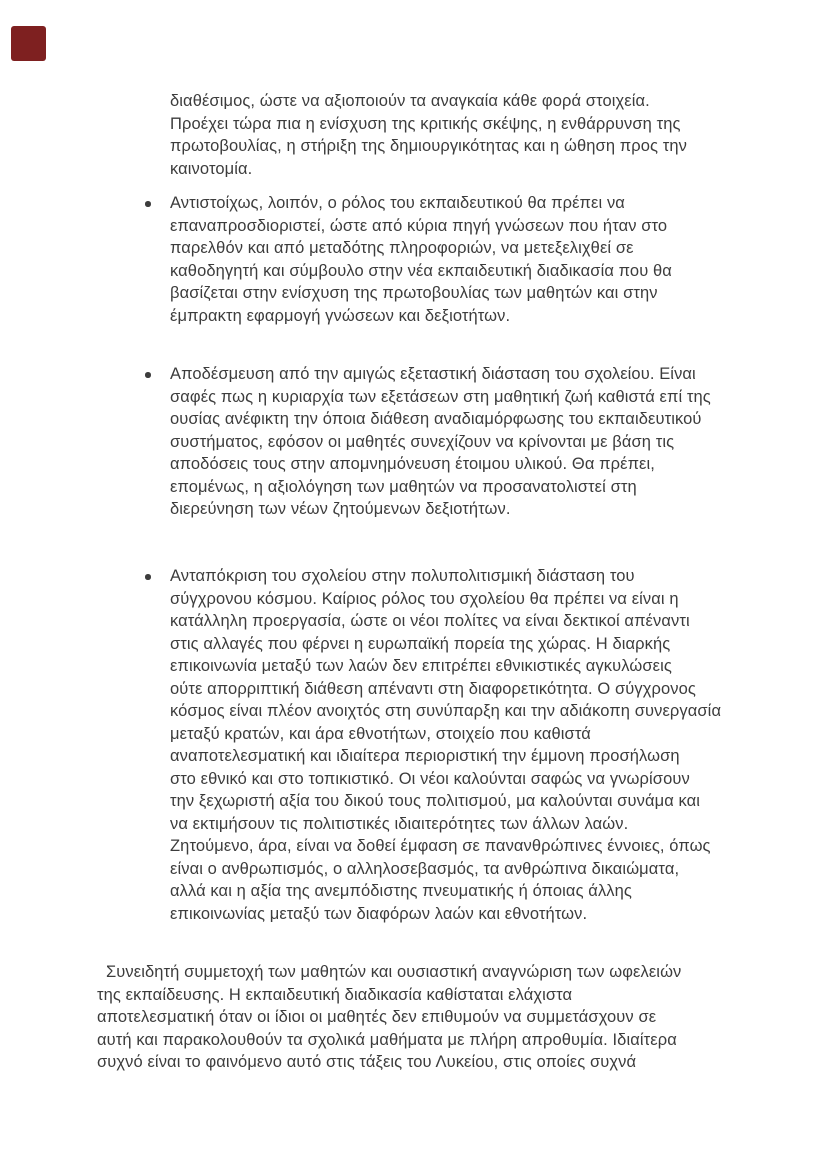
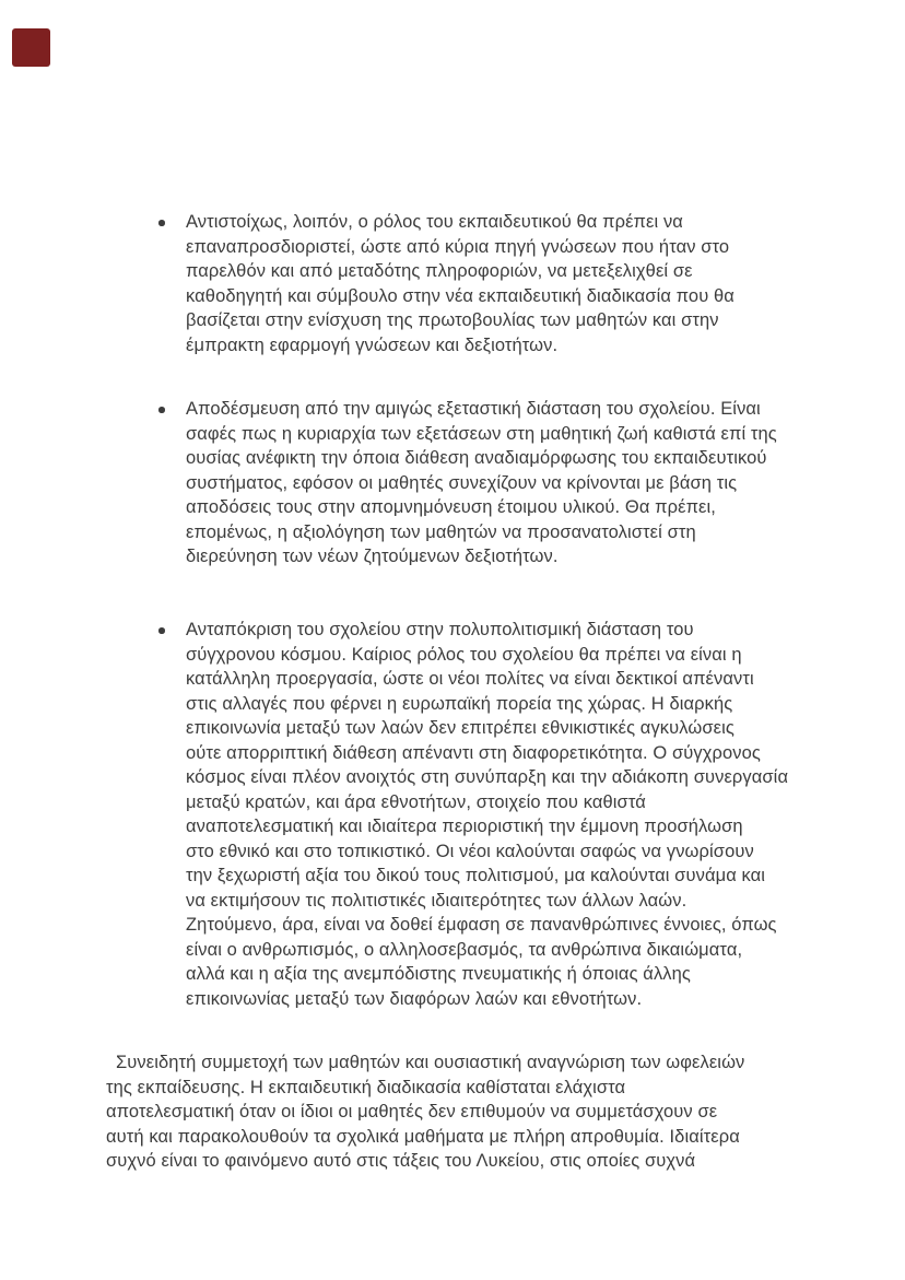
- διαθέσιμος, ώστε να αξιοποιούν τα αναγκαία κάθε φορά στοιχεία.
- Προέχει τώρα πια η ενίσχυση της κριτικής σκέψης, η ενθάρρυνση της
- πρωτοβουλίας, η στήριξη της δημιουργικότητας και η ώθηση προς την
- καινοτομία.
  Αντιστοίχως, λοιπόν, ο ρόλος του εκπαιδευτικού θα πρέπει να
  επαναπροσδιοριστεί, ώστε από κύρια πηγή γνώσεων που ήταν στο
  παρελθόν και από μεταδότης πληροφοριών, να μετεξελιχθεί σε
  καθοδηγητή και σύμβουλο στην νέα εκπαιδευτική διαδικασία που θα
  βασίζεται στην ενίσχυση της πρωτοβουλίας των μαθητών και στην
  έμπρακτη εφαρμογή γνώσεων και δεξιοτήτων.
  Αποδέσμευση από την αμιγώς εξεταστική διάσταση του σχολείου. Είναι
  σαφές πως η κυριαρχία των εξετάσεων στη μαθητική ζωή καθιστά επί της
  ουσίας ανέφικτη την όποια διάθεση αναδιαμόρφωσης του εκπαιδευτικού
  συστήματος, εφόσον οι μαθητές συνεχίζουν να κρίνονται με βάση τις
  αποδόσεις τους στην απομνημόνευση έτοιμου υλικού. Θα πρέπει,
  επομένως, η αξιολόγηση των μαθητών να προσανατολιστεί στη
  διερεύνηση των νέων ζητούμενων δεξιοτήτων.
  Ανταπόκριση του σχολείου στην πολυπολιτισμική διάσταση του
  σύγχρονου κόσμου. Καίριος ρόλος του σχολείου θα πρέπει να είναι η
  κατάλληλη προεργασία, ώστε οι νέοι πολίτες να είναι δεκτικοί απέναντι
  στις αλλαγές που φέρνει η ευρωπαϊκή πορεία της χώρας. Η διαρκής
  επικοινωνία μεταξύ των λαών δεν επιτρέπει εθνικιστικές αγκυλώσεις
  ούτε απορριπτική διάθεση απέναντι στη διαφορετικότητα. Ο σύγχρονος
  κόσμος είναι πλέον ανοιχτός στη συνύπαρξη και την αδιάκοπη συνεργασία
  μεταξύ κρατών, και άρα εθνοτήτων, στοιχείο που καθιστά
  αναποτελεσματική και ιδιαίτερα περιοριστική την έμμονη προσήλωση
  στο εθνικό και στο τοπικιστικό. Οι νέοι καλούνται σαφώς να γνωρίσουν
  την ξεχωριστή αξία του δικού τους πολιτισμού, μα καλούνται συνάμα και
  να εκτιμήσουν τις πολιτιστικές ιδιαιτερότητες των άλλων λαών.
  Ζητούμενο, άρα, είναι να δοθεί έμφαση σε πανανθρώπινες έννοιες, όπως
  είναι ο ανθρωπισμός, ο αλληλοσεβασμός, τα ανθρώπινα δικαιώματα,
  αλλά και η αξία της ανεμπόδιστης πνευματικής ή όποιας άλλης
  επικοινωνίας μεταξύ των διαφόρων λαών και εθνοτήτων.
  Συνειδητή συμμετοχή των μαθητών και ουσιαστική αναγνώριση των ωφελειών
  της εκπαίδευσης. Η εκπαιδευτική διαδικασία καθίσταται ελάχιστα
  αποτελεσματική όταν οι ίδιοι οι μαθητές δεν επιθυμούν να συμμετάσχουν σε
  αυτή και παρακολουθούν τα σχολικά μαθήματα με πλήρη απροθυμία. Ιδιαίτερα
  συχνό είναι το φαινόμενο αυτό στις τάξεις του Λυκείου, στις οποίες συχνά
